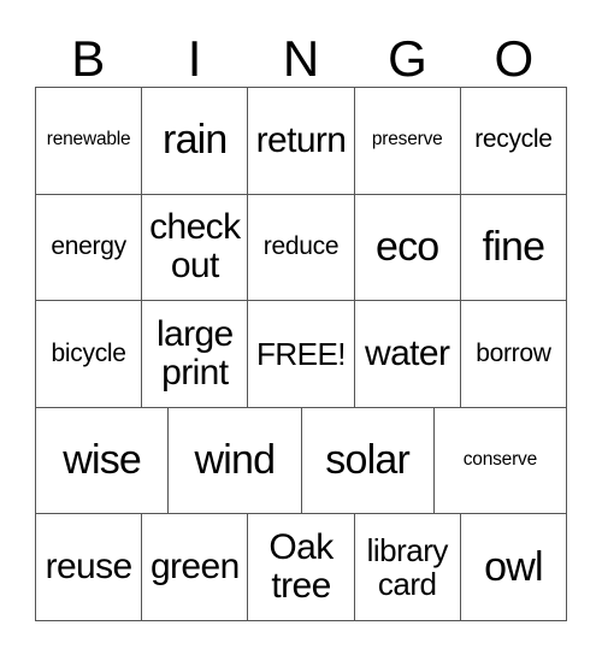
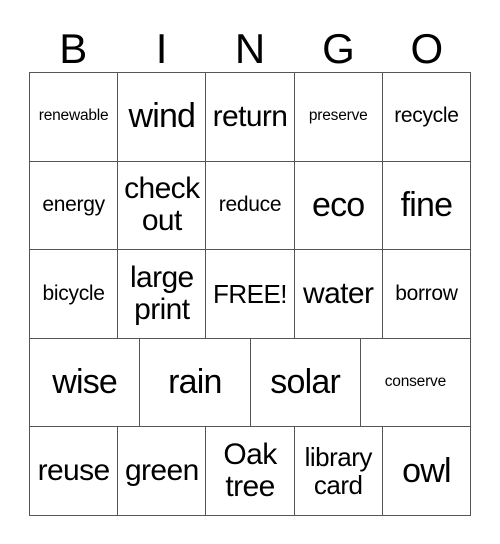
  B
  I
  N
  G
  O
  renewable
- rain
+ wind
  return
  preserve
  recycle
  energy
  check
  out
  reduce
  eco
  fine
  bicycle
  large
  print
  FREE!
  water
  borrow
  wise
- wind
+ rain
  solar
  conserve
  reuse
  green
  Oak
  tree
  library
  card
  owl
